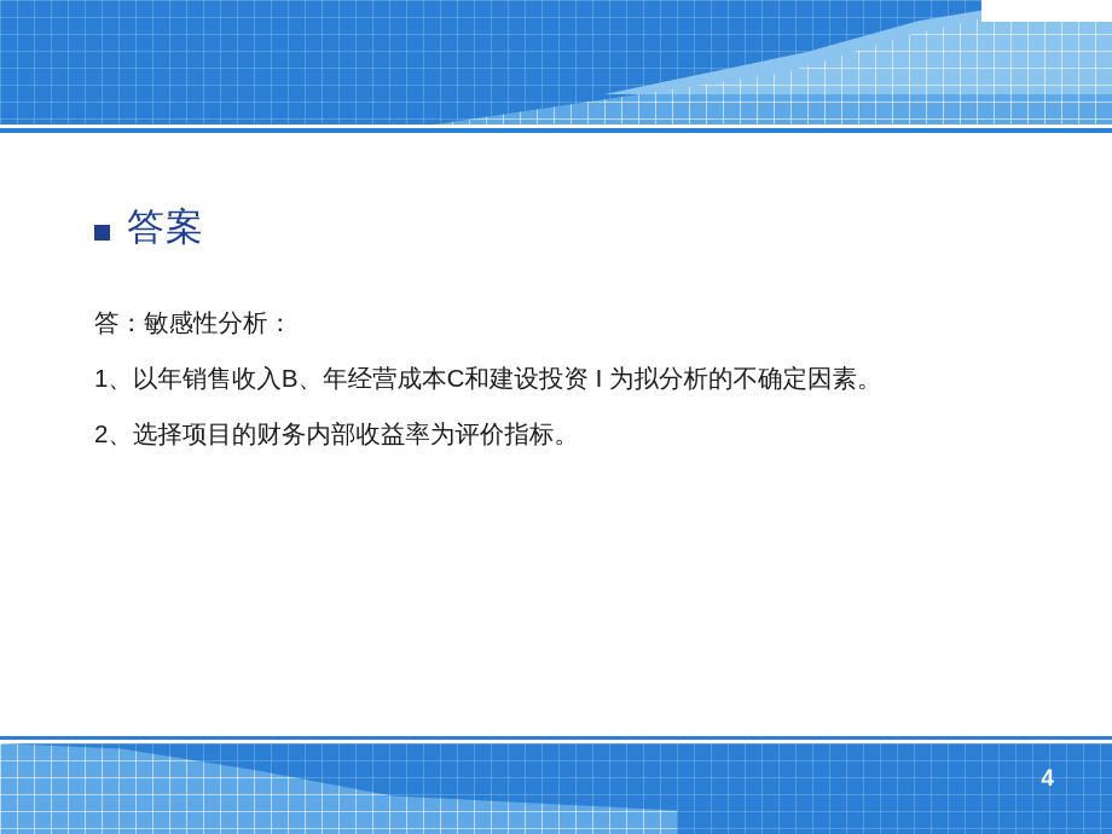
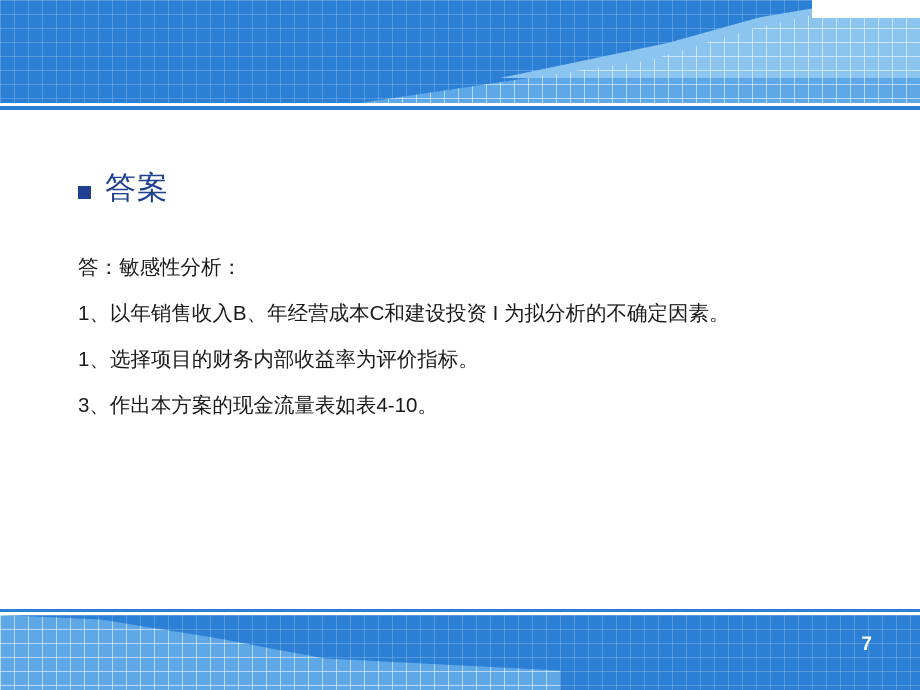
  答案
  答：敏感性分析：
  1、以年销售收入B、年经营成本C和建设投资 I 为拟分析的不确定因素。
- 2、选择项目的财务内部收益率为评价指标。
+ 1、选择项目的财务内部收益率为评价指标。
+ 3、作出本方案的现金流量表如表4-10。
- 4
+ 7
